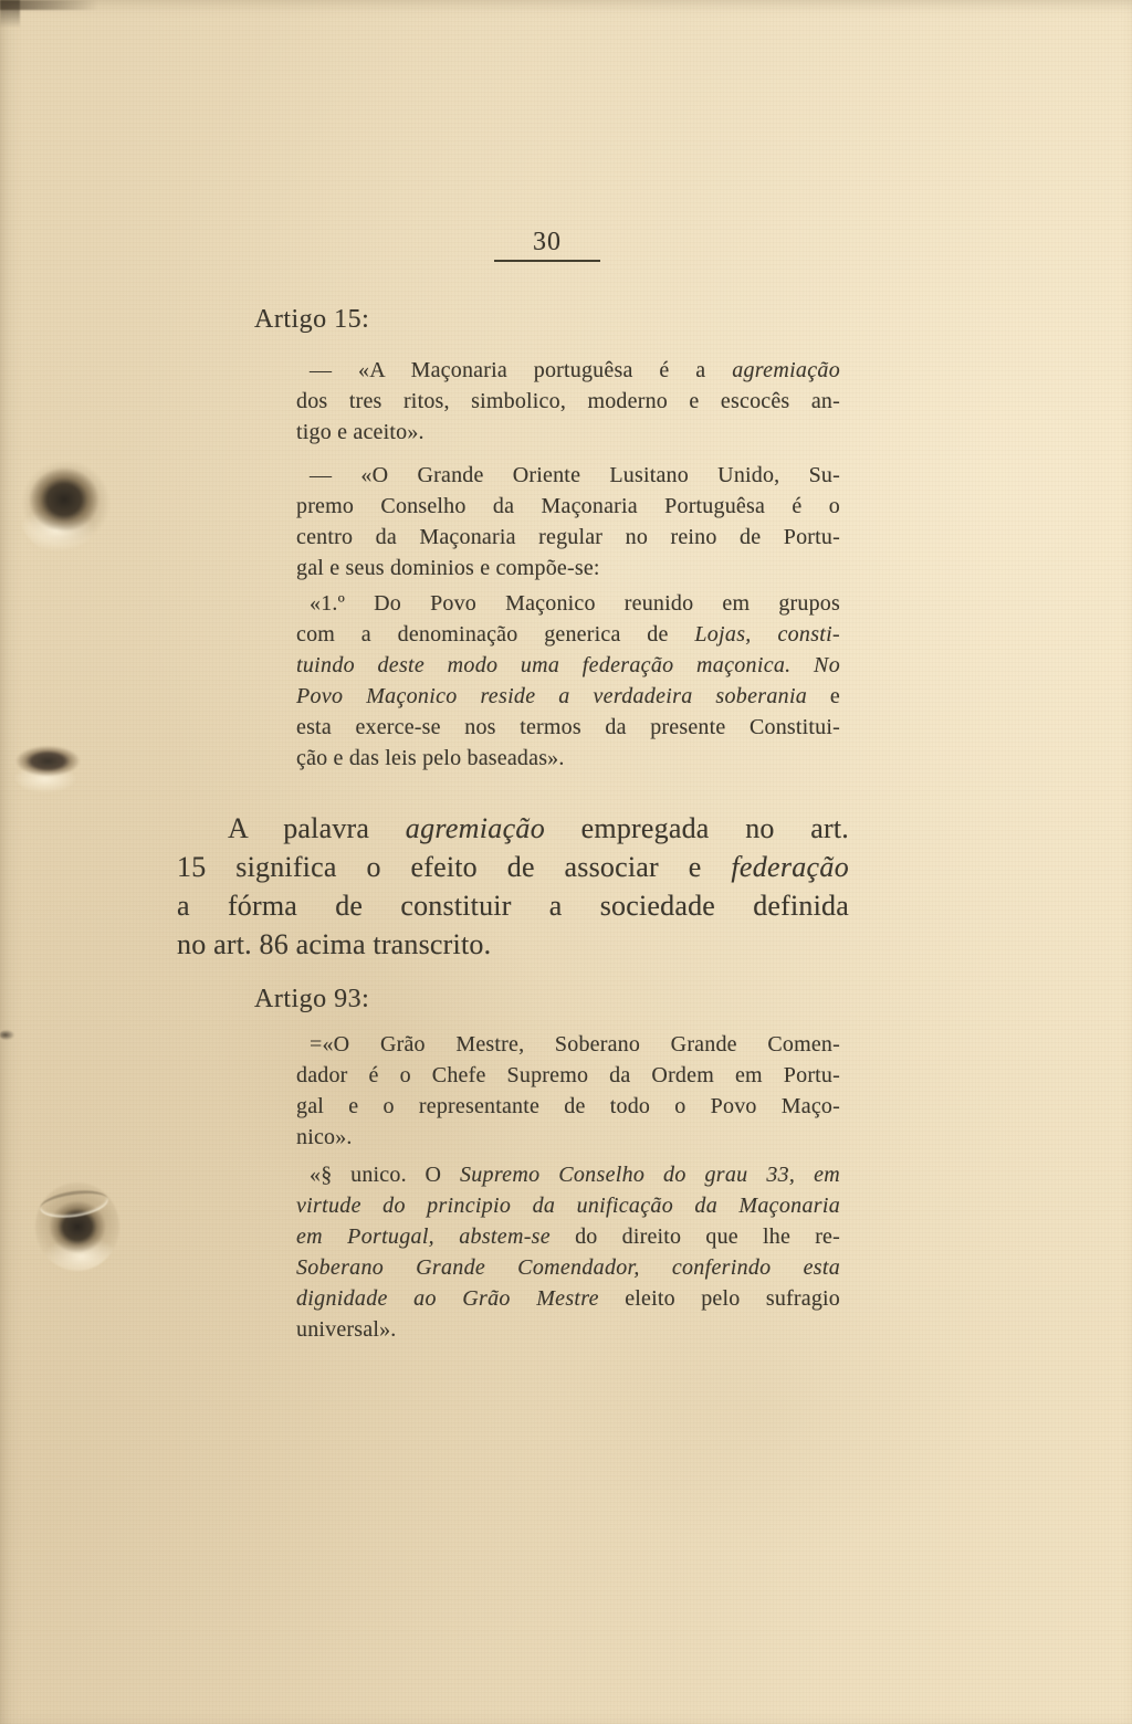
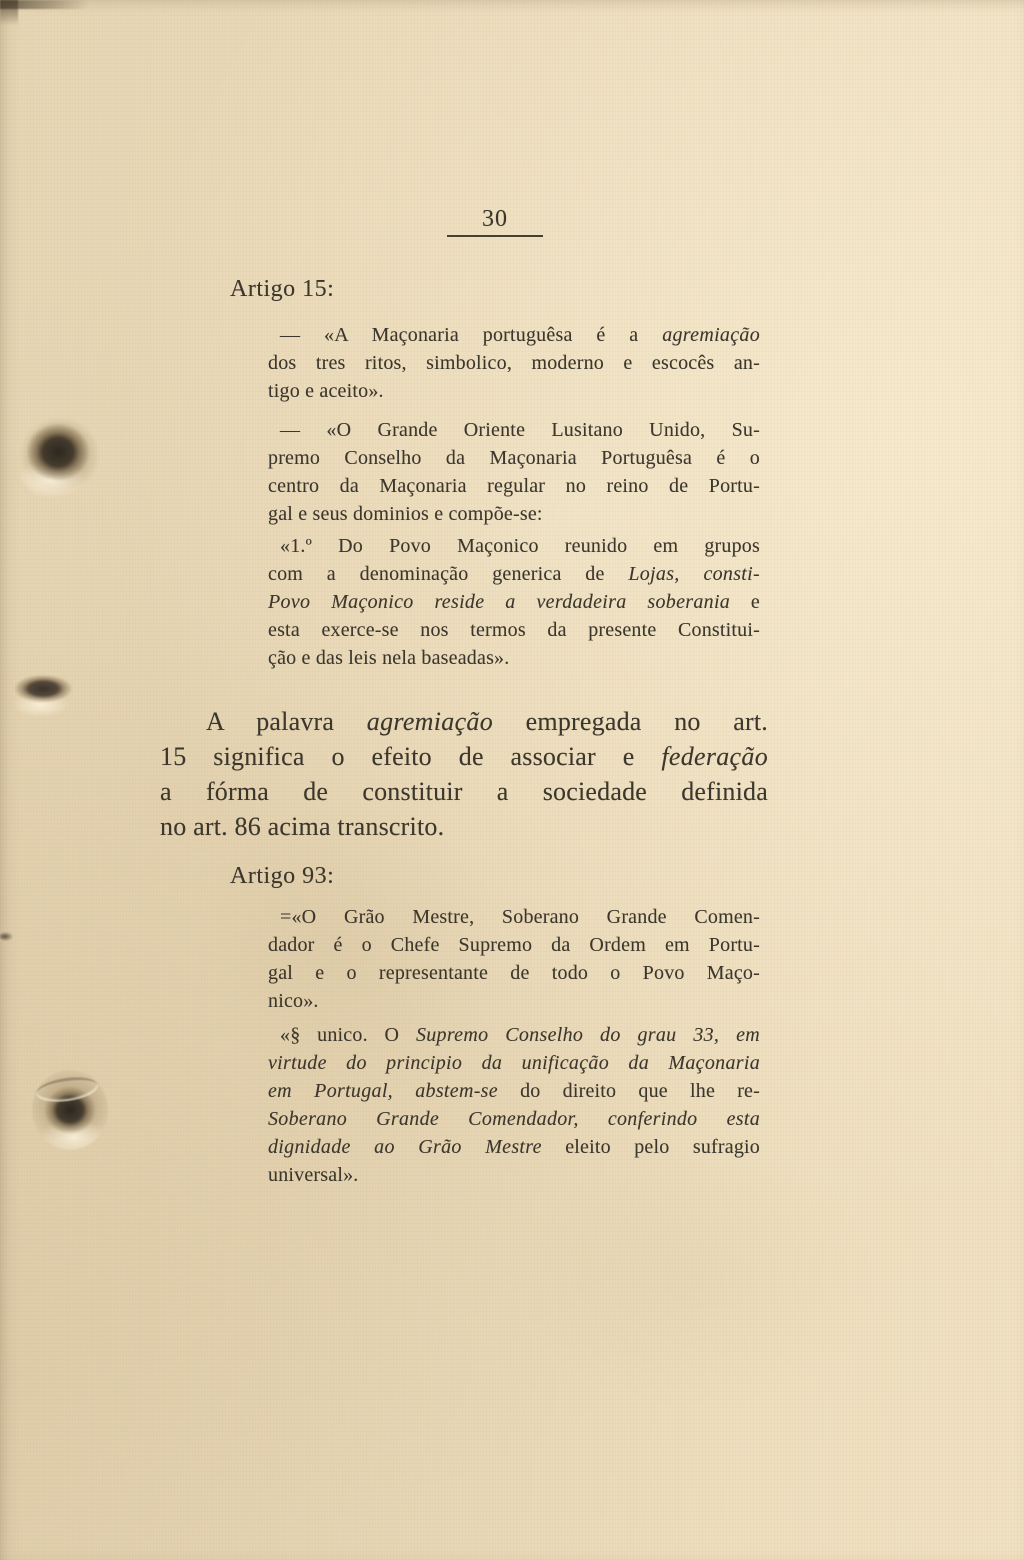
  30
  Artigo 15:
  — «A Maçonaria portuguêsa é a agremiação
  dos tres ritos, simbolico, moderno e escocês an-
  tigo e aceito».
  — «O Grande Oriente Lusitano Unido, Su-
  premo Conselho da Maçonaria Portuguêsa é o
  centro da Maçonaria regular no reino de Portu-
  gal e seus dominios e compõe-se:
  «1.º Do Povo Maçonico reunido em grupos
  com a denominação generica de Lojas, consti-
- tuindo deste modo uma federação maçonica. No
  Povo Maçonico reside a verdadeira soberania e
  esta exerce-se nos termos da presente Constitui-
- ção e das leis pelo baseadas».
+ ção e das leis nela baseadas».
  A palavra agremiação empregada no art.
  15 significa o efeito de associar e federação
  a fórma de constituir a sociedade definida
  no art. 86 acima transcrito.
  Artigo 93:
  =«O Grão Mestre, Soberano Grande Comen-
  dador é o Chefe Supremo da Ordem em Portu-
  gal e o representante de todo o Povo Maço-
  nico».
  «§ unico. O Supremo Conselho do grau 33, em
  virtude do principio da unificação da Maçonaria
  em Portugal, abstem-se do direito que lhe re-
  Soberano Grande Comendador, conferindo esta
  dignidade ao Grão Mestre eleito pelo sufragio
  universal».
